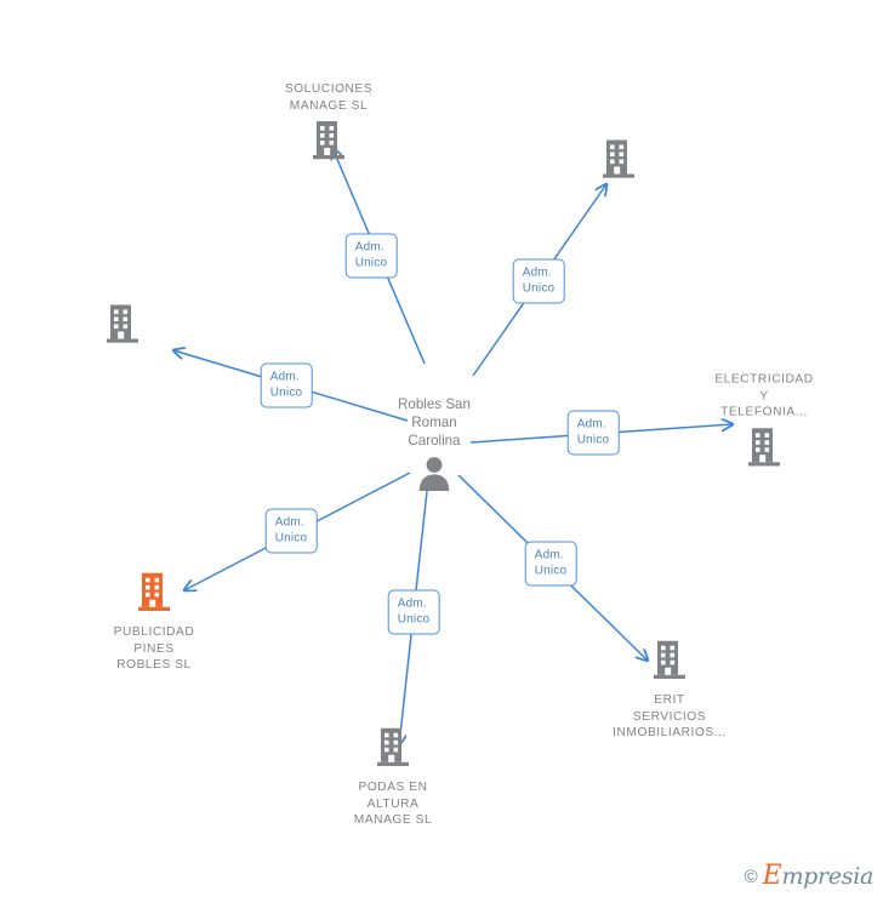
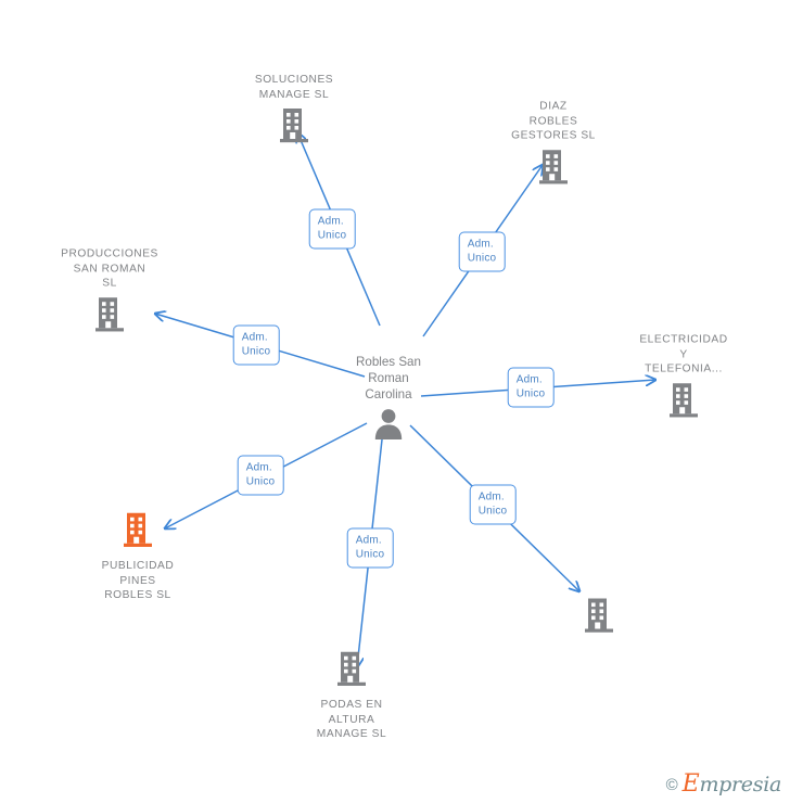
  Robles San
  Roman
  Carolina
  SOLUCIONES
  MANAGE SL
+ DIAZ
+ ROBLES
+ GESTORES SL
+ PRODUCCIONES
+ SAN ROMAN
+ SL
  ELECTRICIDAD
  Y
  TELEFONIA...
  PUBLICIDAD
  PINES
  ROBLES SL
- ERIT
- SERVICIOS
- INMOBILIARIOS...
  PODAS EN
  ALTURA
  MANAGE SL
  Adm.
  Unico
  Adm.
  Unico
  Adm.
  Unico
  Adm.
  Unico
  Adm.
  Unico
  Adm.
  Unico
  Adm.
  Unico
  ©
  Empresia
